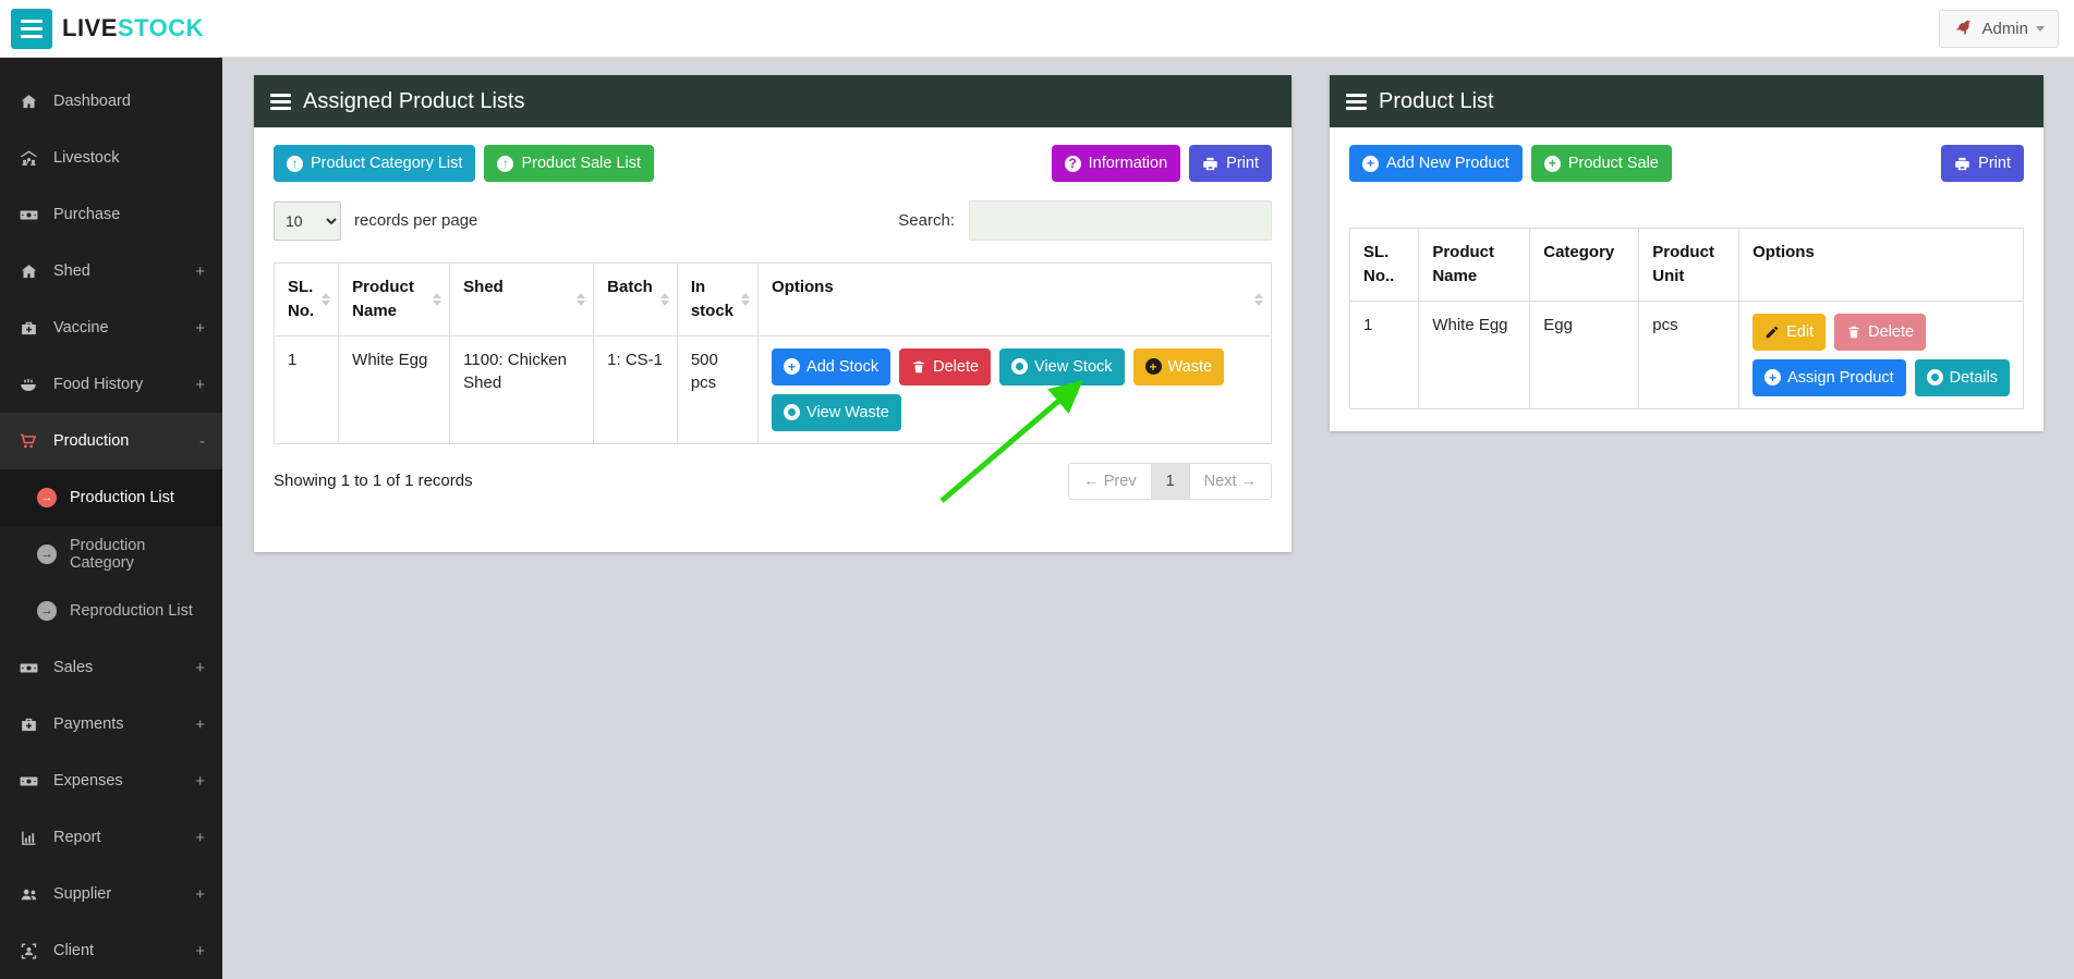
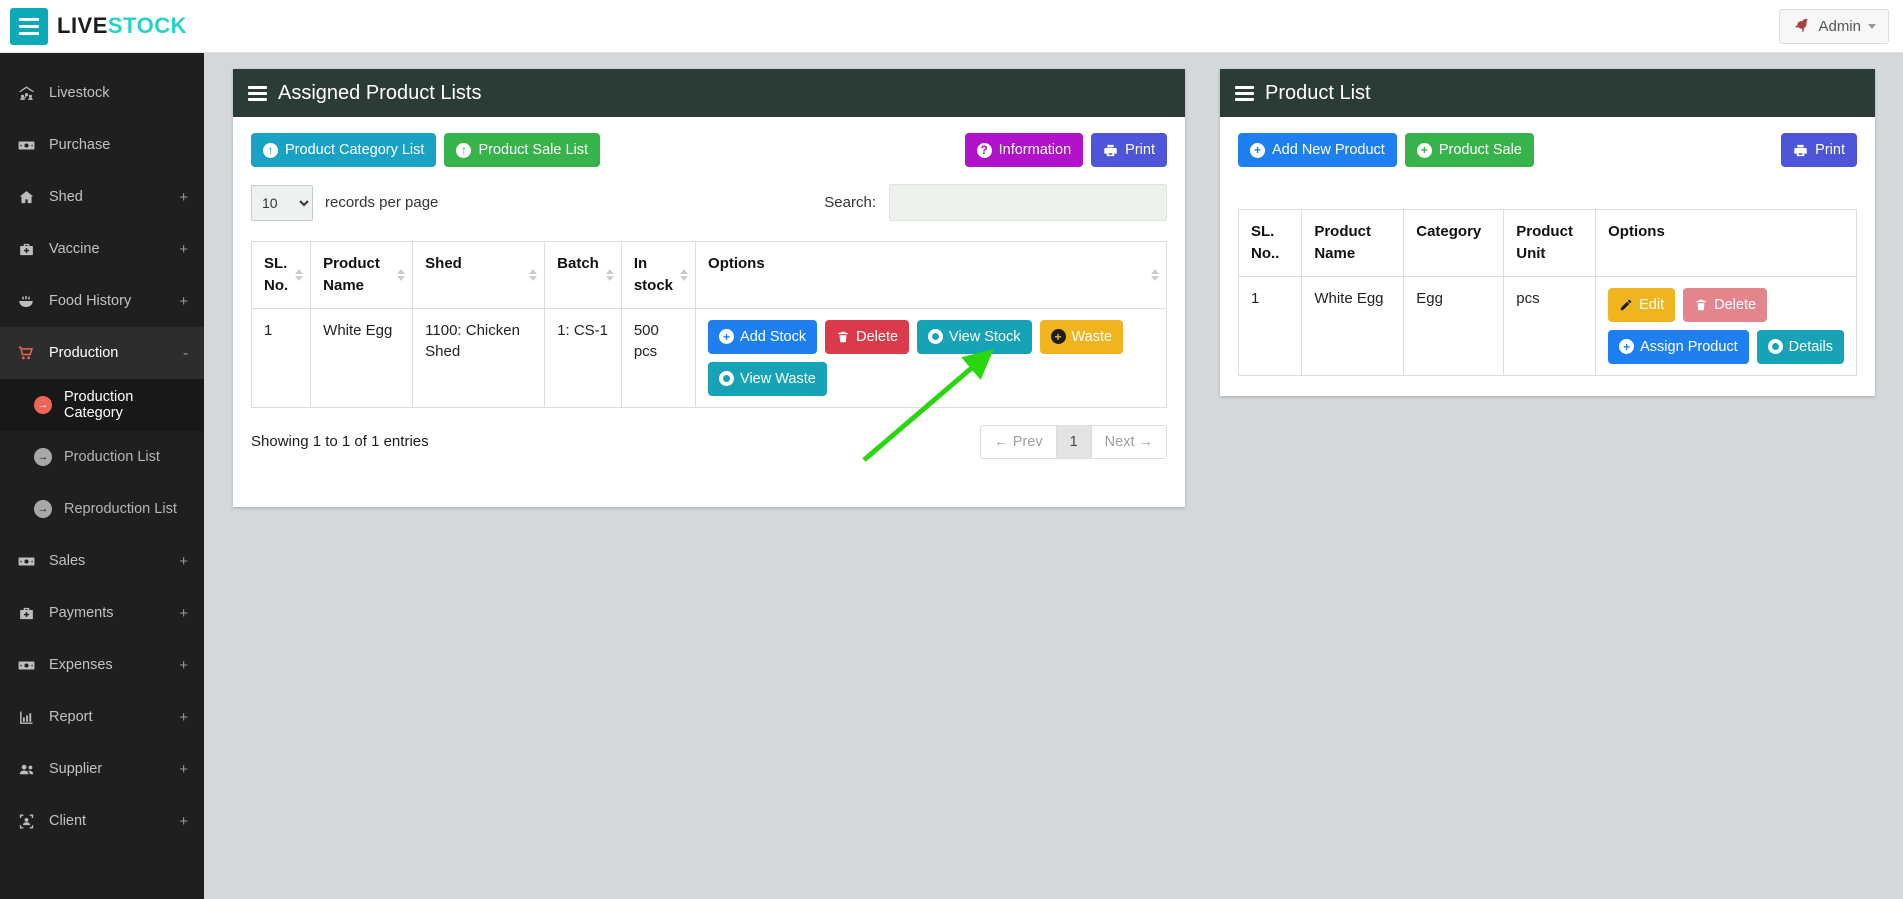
  LIVESTOCK
  Admin
- Dashboard
  Livestock
  Purchase
  Shed
  +
  Vaccine
  +
  Food History
  +
  Production
  -
  →
- Production List
+ Production Category
  →
- Production Category
+ Production List
  →
  Reproduction List
  Sales
  +
  Payments
  +
  Expenses
  +
  Report
  +
  Supplier
  +
  Client
  +
  Assigned Product Lists
  ↑
  Product Category List
  ↑
  Product Sale List
  ?
  Information
  Print
  10
  records per page
  Search:
  SL. No.	Product Name	Shed	Batch	In stock	Options
  1	White Egg	1100: Chicken Shed	1: CS-1	500 pcs	+ Add Stock Delete View Stock + Waste View Waste
- Showing 1 to 1 of 1 records
+ Showing 1 to 1 of 1 entries
  ← Prev
  1
  Next →
  Product List
  +
  Add New Product
  +
  Product Sale
  Print
  SL. No..	Product Name	Category	Product Unit	Options
  1	White Egg	Egg	pcs	Edit Delete + Assign Product Details
